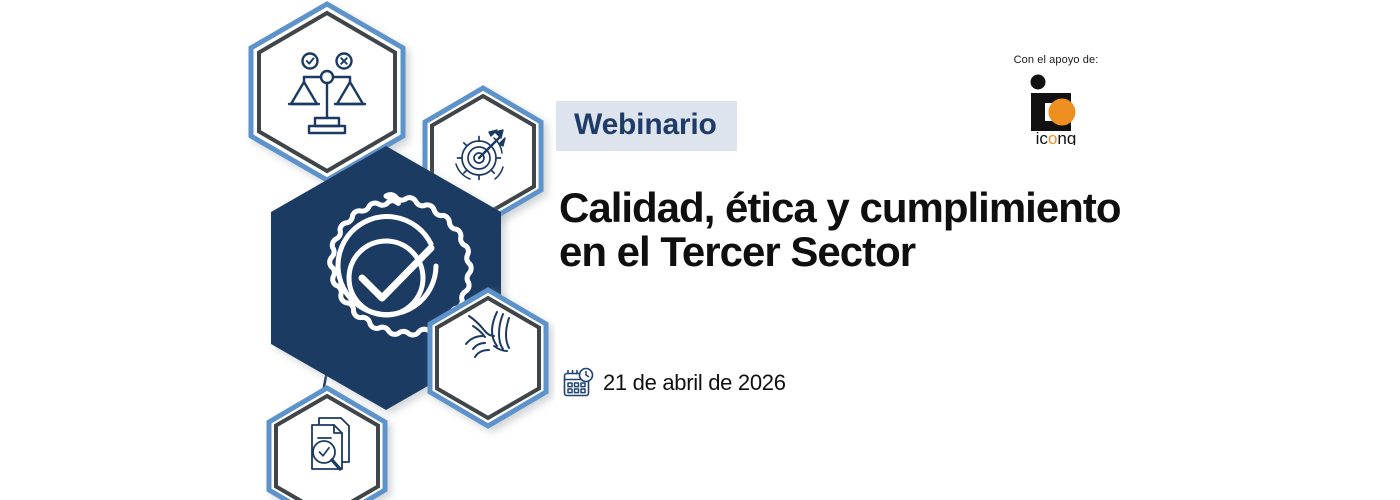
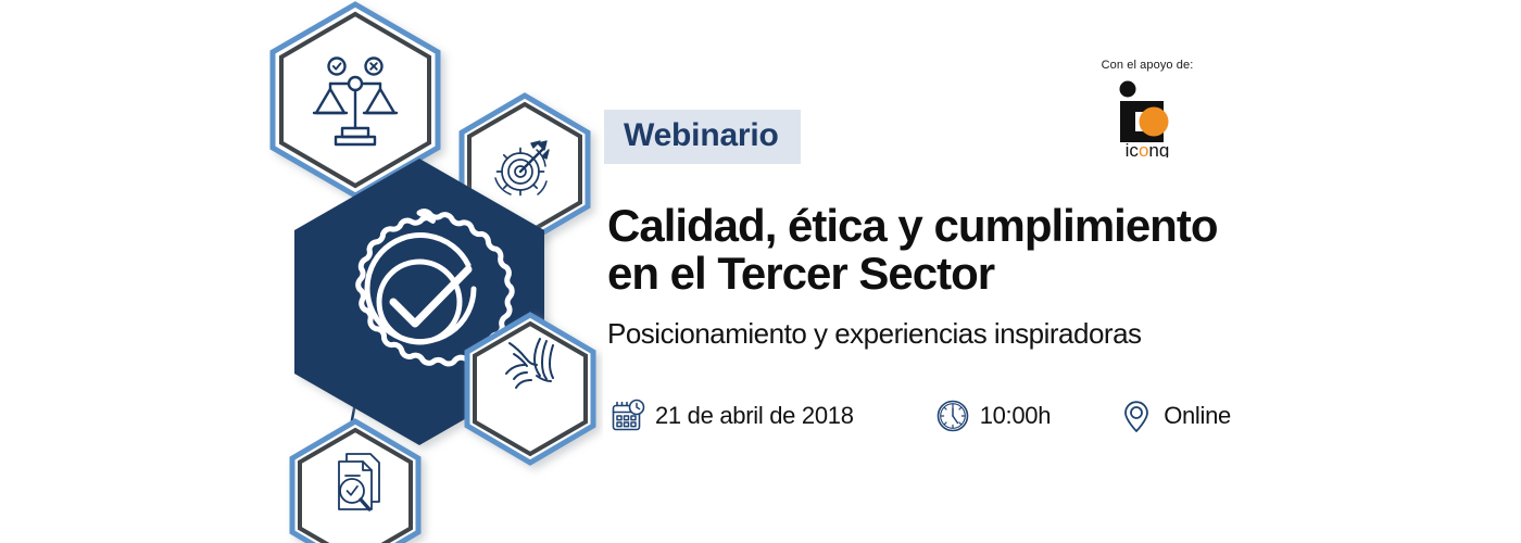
  Webinario
  Con el apoyo de:
  icong
  Calidad, ética y cumplimiento
  en el Tercer Sector
+ Posicionamiento y experiencias inspiradoras
- 21 de abril de 2026
+ 21 de abril de 2018
+ 10:00h
+ Online
